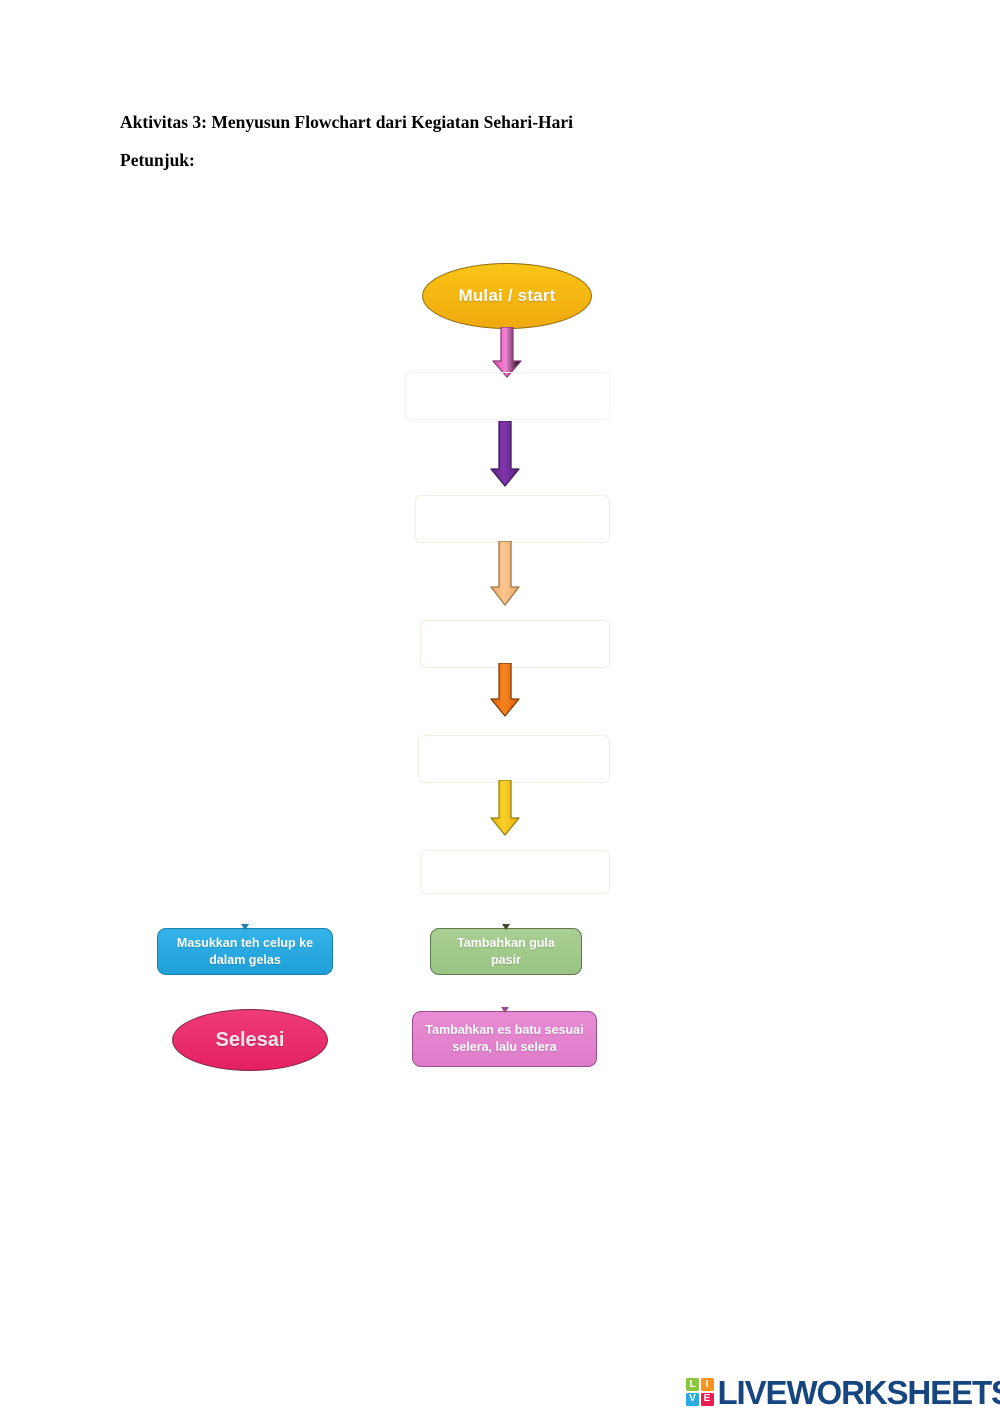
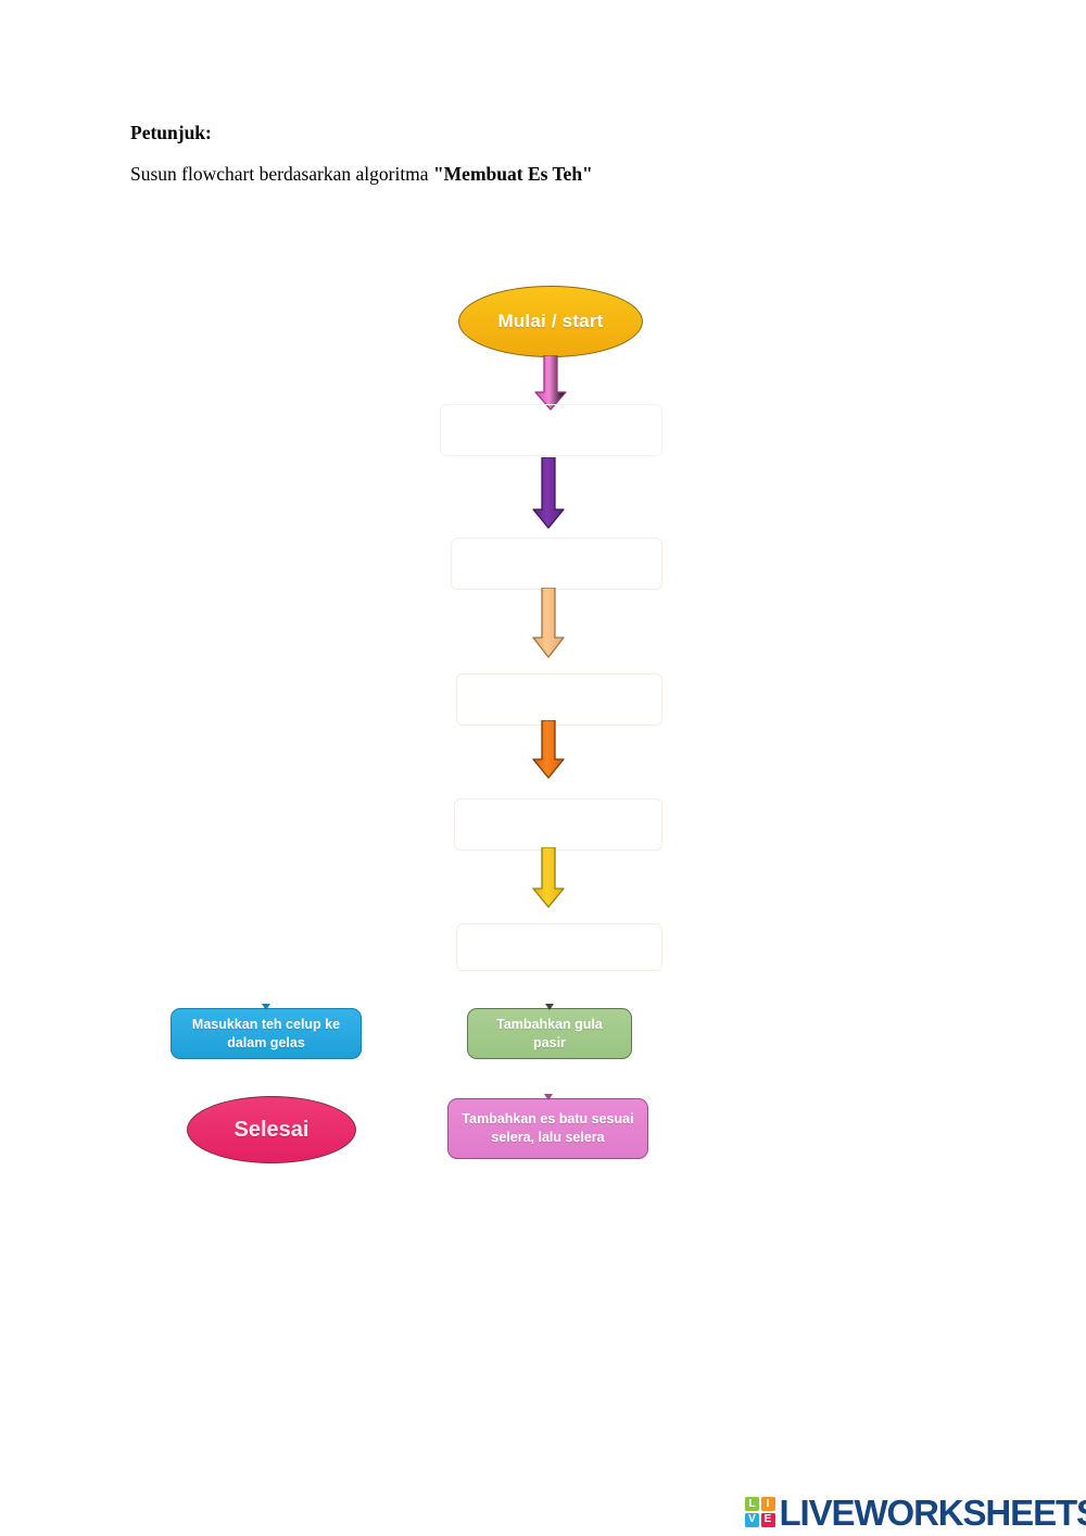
- Aktivitas 3: Menyusun Flowchart dari Kegiatan Sehari-Hari
  Petunjuk:
+ Susun flowchart berdasarkan algoritma "Membuat Es Teh"
  Mulai / start
  Masukkan teh celup ke dalam gelas
  Tambahkan gula pasir
  Tambahkan es batu sesuai selera, lalu selera
  Selesai
  L
  I
  V
  E
  LIVEWORKSHEET
